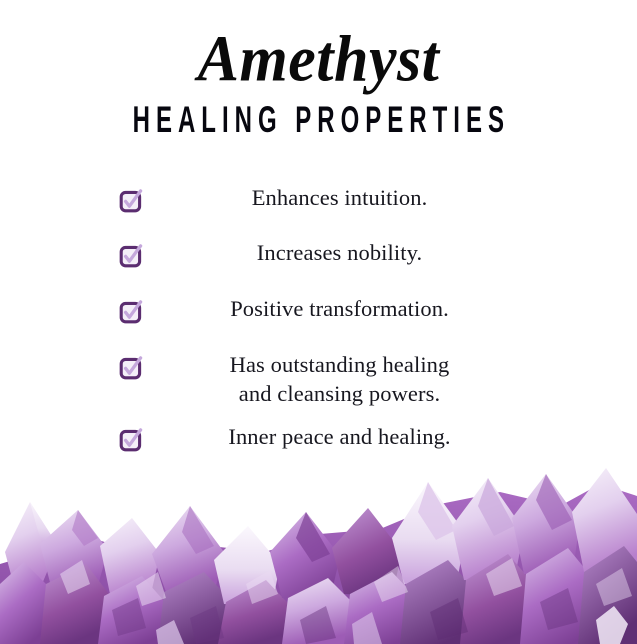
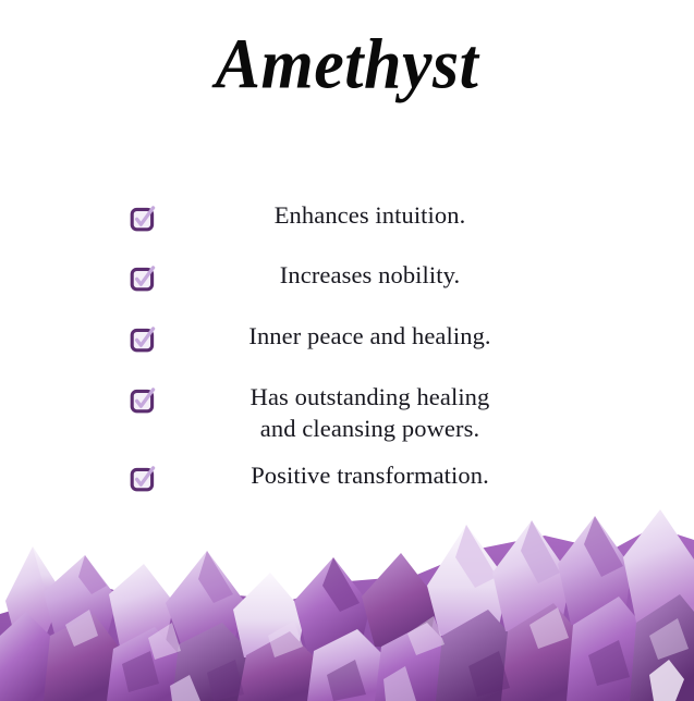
  Amethyst
- HEALING PROPERTIES
  Enhances intuition.
  Increases nobility.
- Positive transformation.
+ Inner peace and healing.
  Has outstanding healing
  and cleansing powers.
- Inner peace and healing.
+ Positive transformation.
